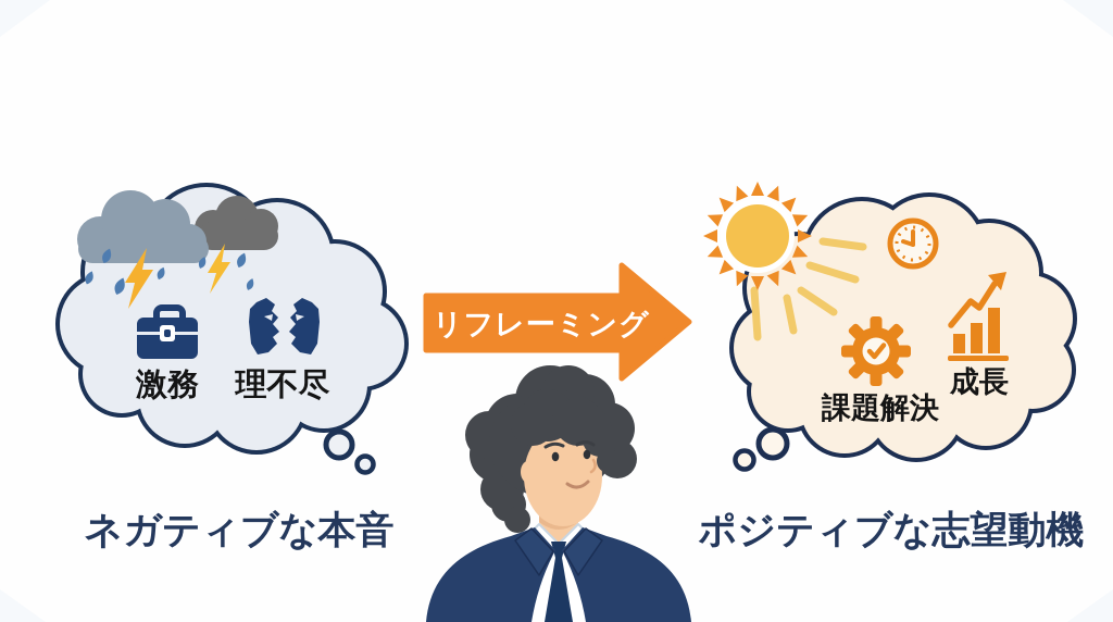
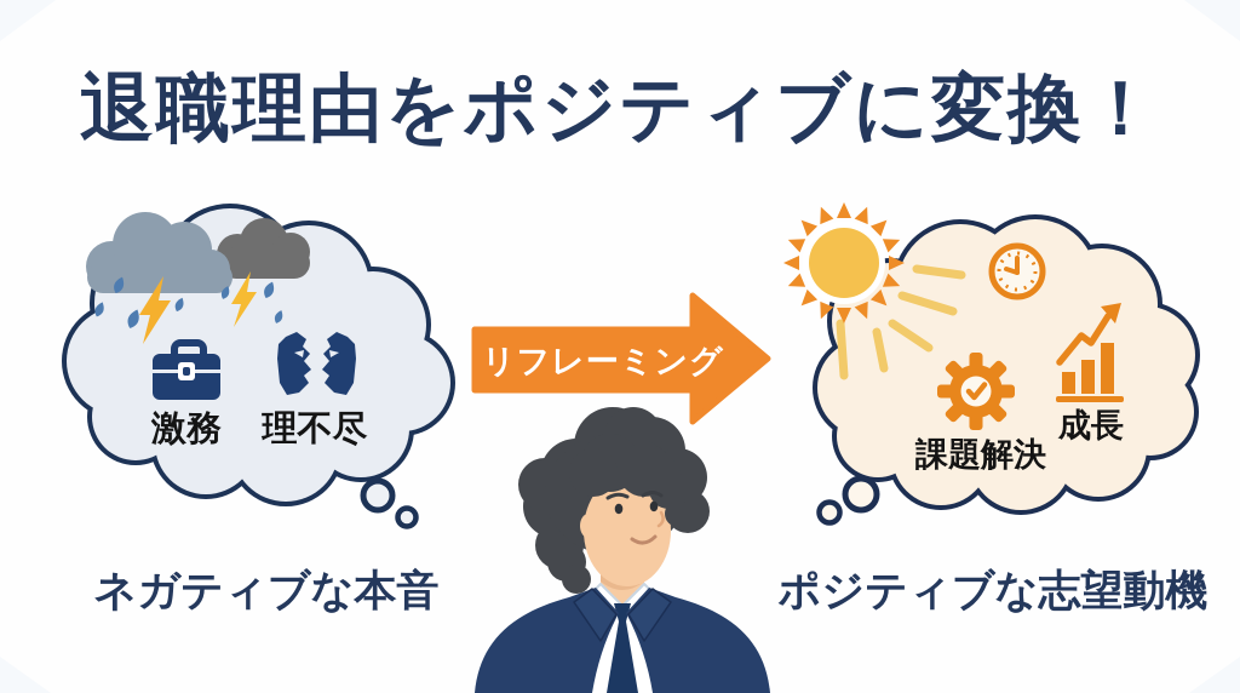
+ 退職理由をポジティブに変換！
  激務
  理不尽
  リフレーミング
  課題解決
  成長
  ネガティブな本音
  ポジティブな志望動機
